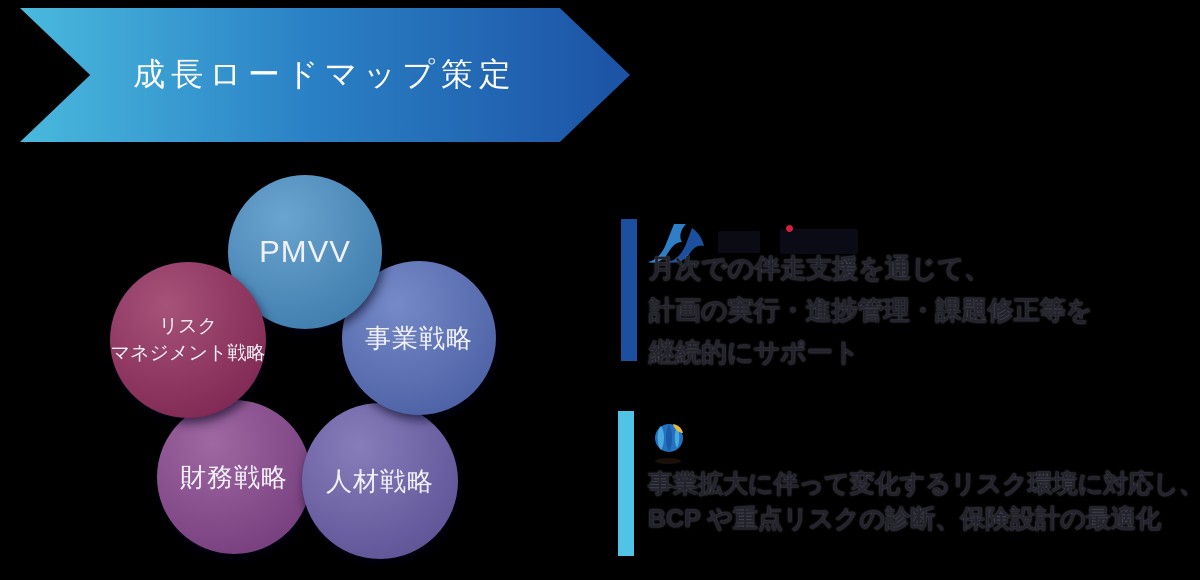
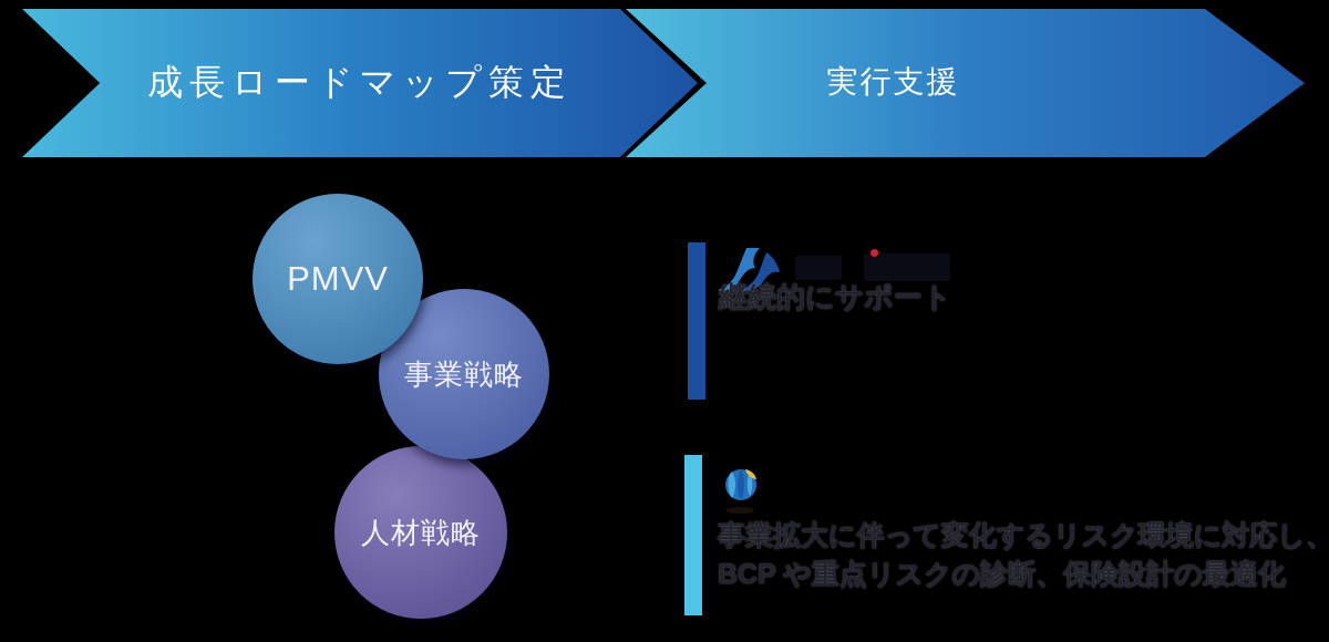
  成長ロードマップ策定
+ 実行支援
  PMVV
  事業戦略
- リスク
- マネジメント戦略
- 財務戦略
  人材戦略
- 月次での伴走支援を通じて、
- 計画の実行・進捗管理・課題修正等を
  継続的にサポート
  事業拡大に伴って変化するリスク環境に対応し、
  BCP や重点リスクの診断、保険設計の最適化
